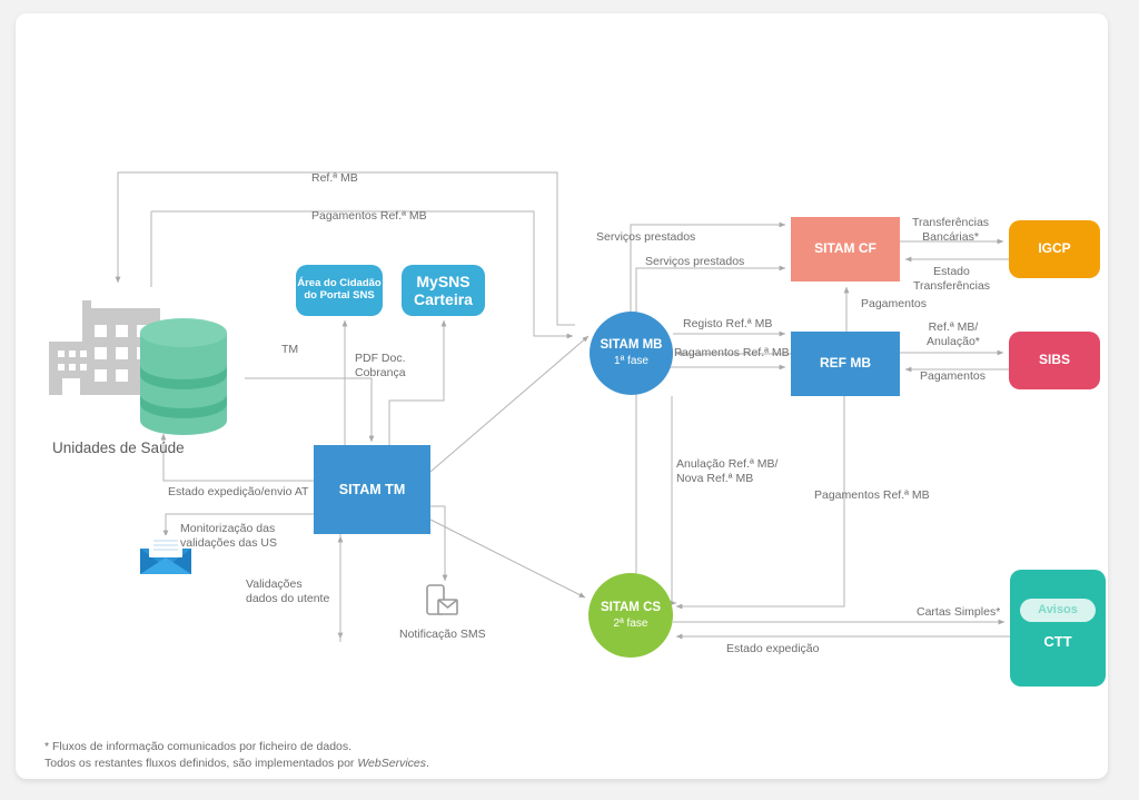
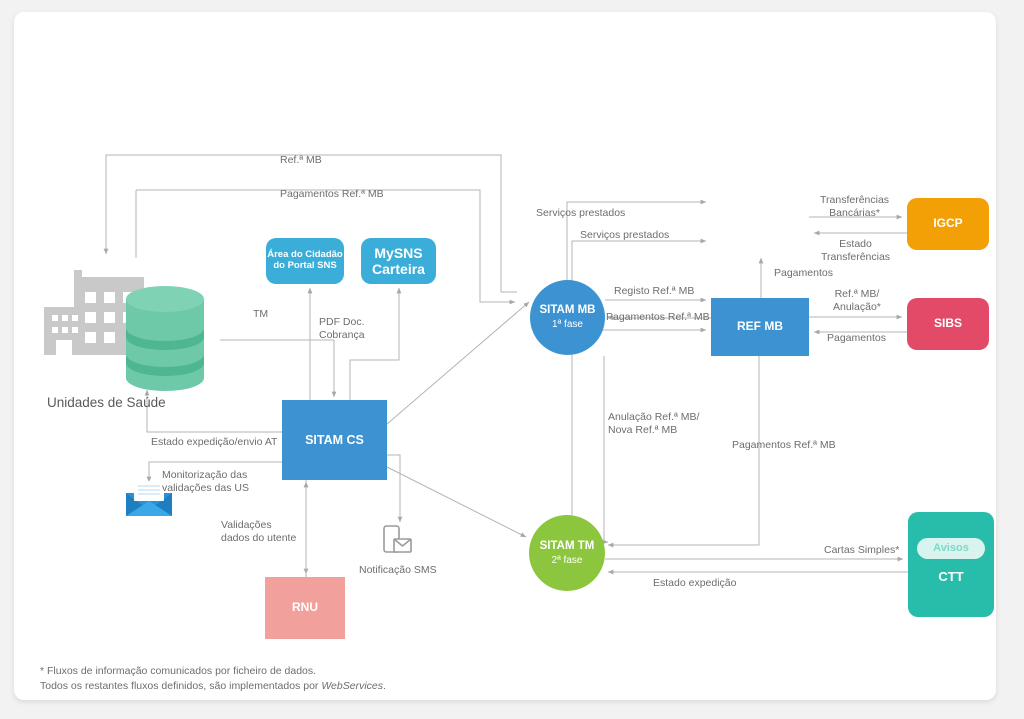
  Área do Cidadão
  do Portal SNS
  MySNS
  Carteira
- SITAM TM
+ SITAM CS
+ RNU
  SITAM MB
  1ª fase
- SITAM CS
+ SITAM TM
  2ª fase
- SITAM CF
  REF MB
  IGCP
  SIBS
  Avisos
  CTT
  Unidades de Saúde
  Notificação SMS
  Ref.ª MB
  Pagamentos Ref.ª MB
  TM
  PDF Doc.
  Cobrança
  Serviços prestados
  Serviços prestados
  Registo Ref.ª MB
  Pagamentos Ref.ª MB
  Transferências
  Bancárias*
  Estado
  Transferências
  Pagamentos
  Ref.ª MB/
  Anulação*
  Pagamentos
  Estado expedição/envio AT
  Monitorização das
  validações das US
  Validações
  dados do utente
  Anulação Ref.ª MB/
  Nova Ref.ª MB
  Pagamentos Ref.ª MB
  Cartas Simples*
  Estado expedição
  * Fluxos de informação comunicados por ficheiro de dados.
  Todos os restantes fluxos definidos, são implementados por WebServices.
